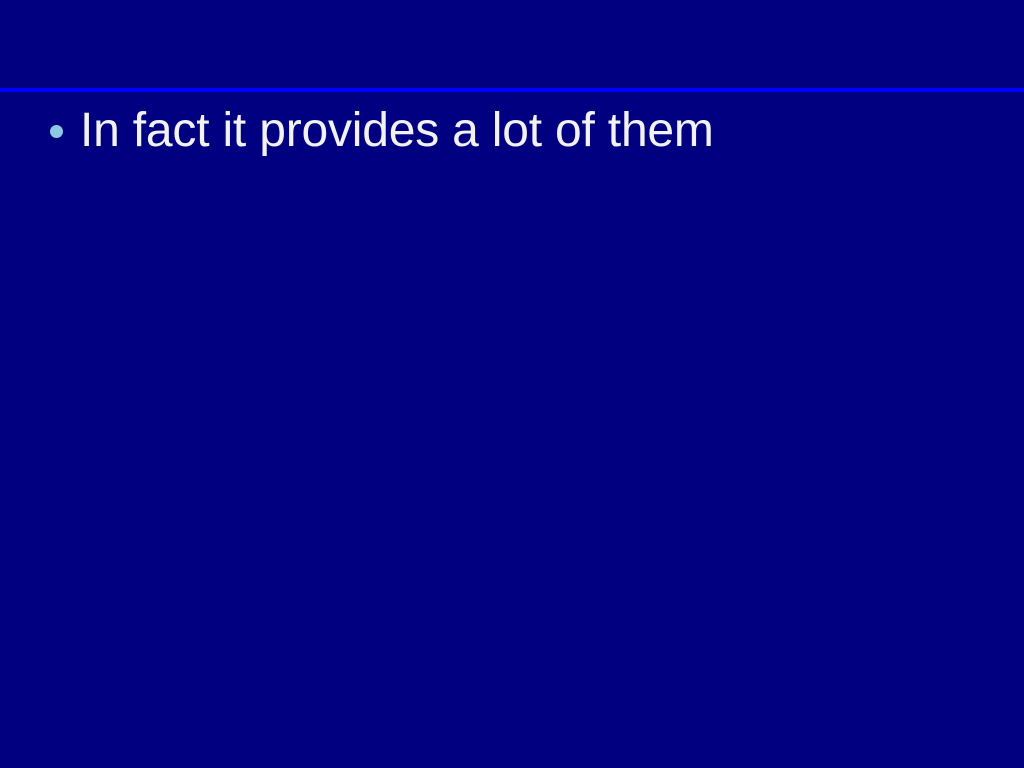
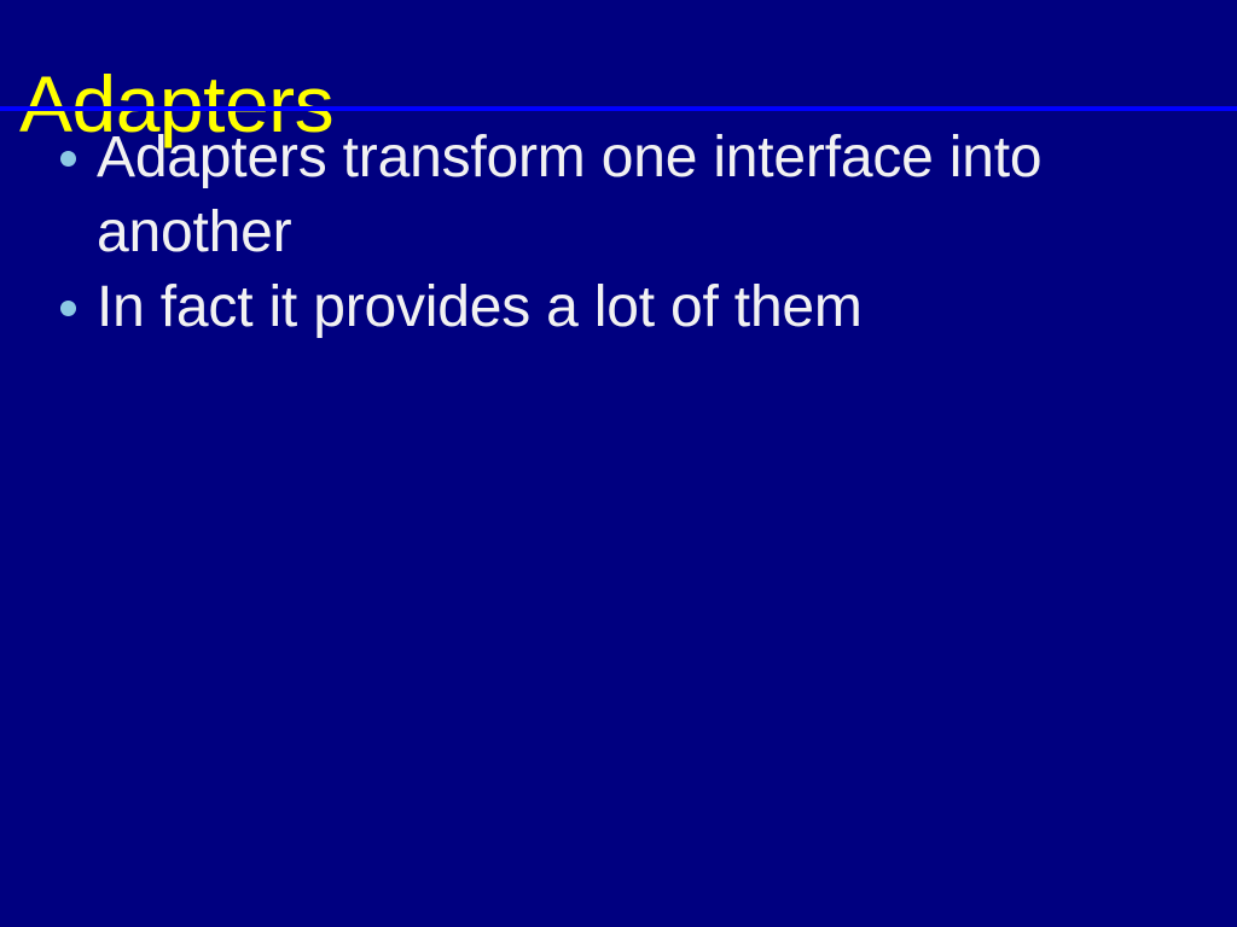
+ Adapters
+ Adapters transform one interface into
+ another
  In fact it provides a lot of them
